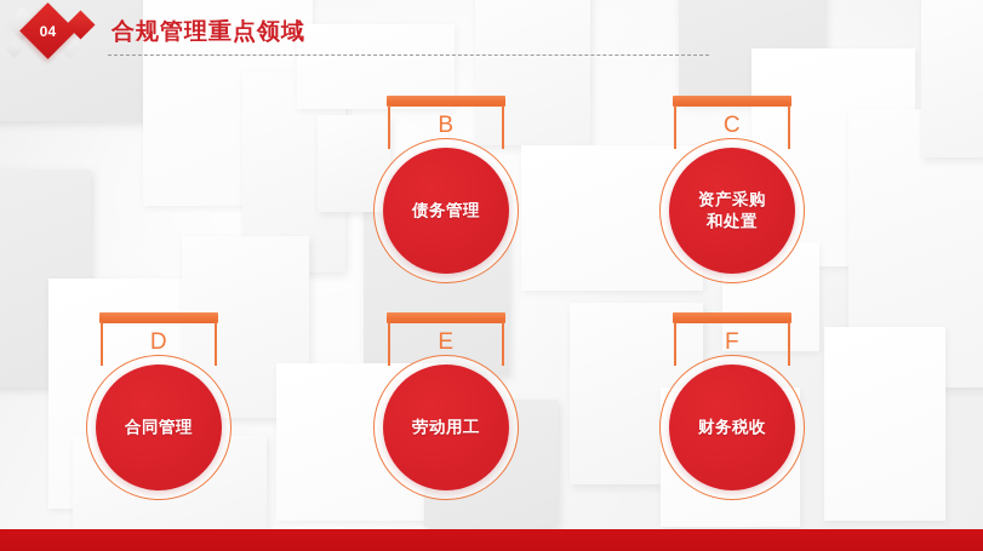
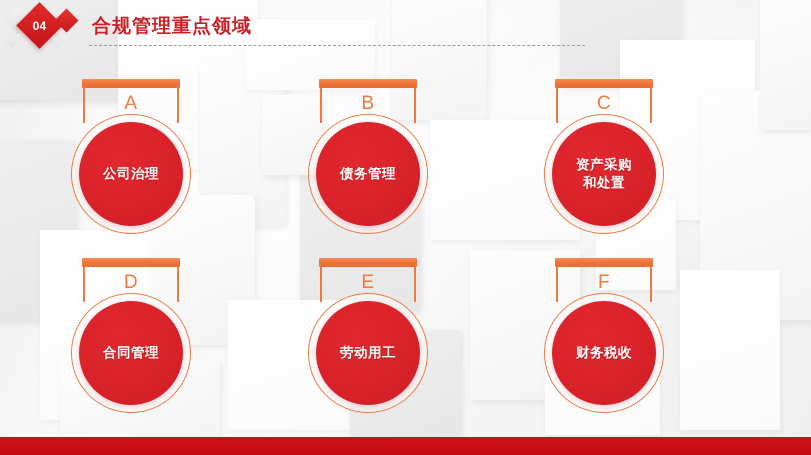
  合规管理重点领域
+ A
+ 公司治理
  B
  债务管理
  C
  资产采购
  和处置
  D
  合同管理
  E
  劳动用工
  F
  财务税收
